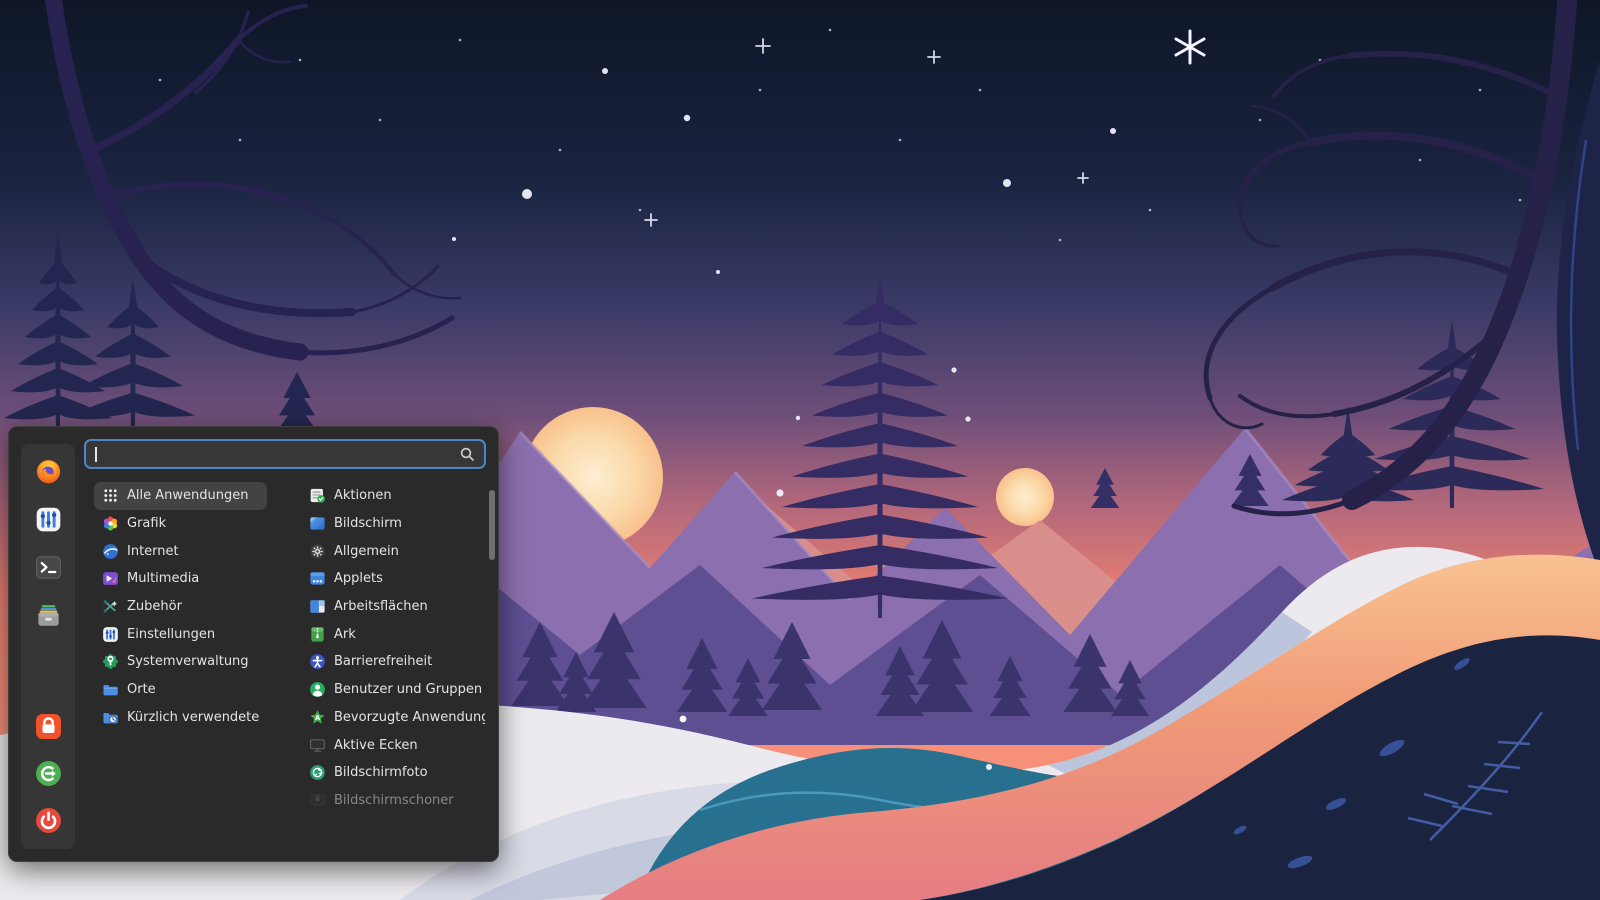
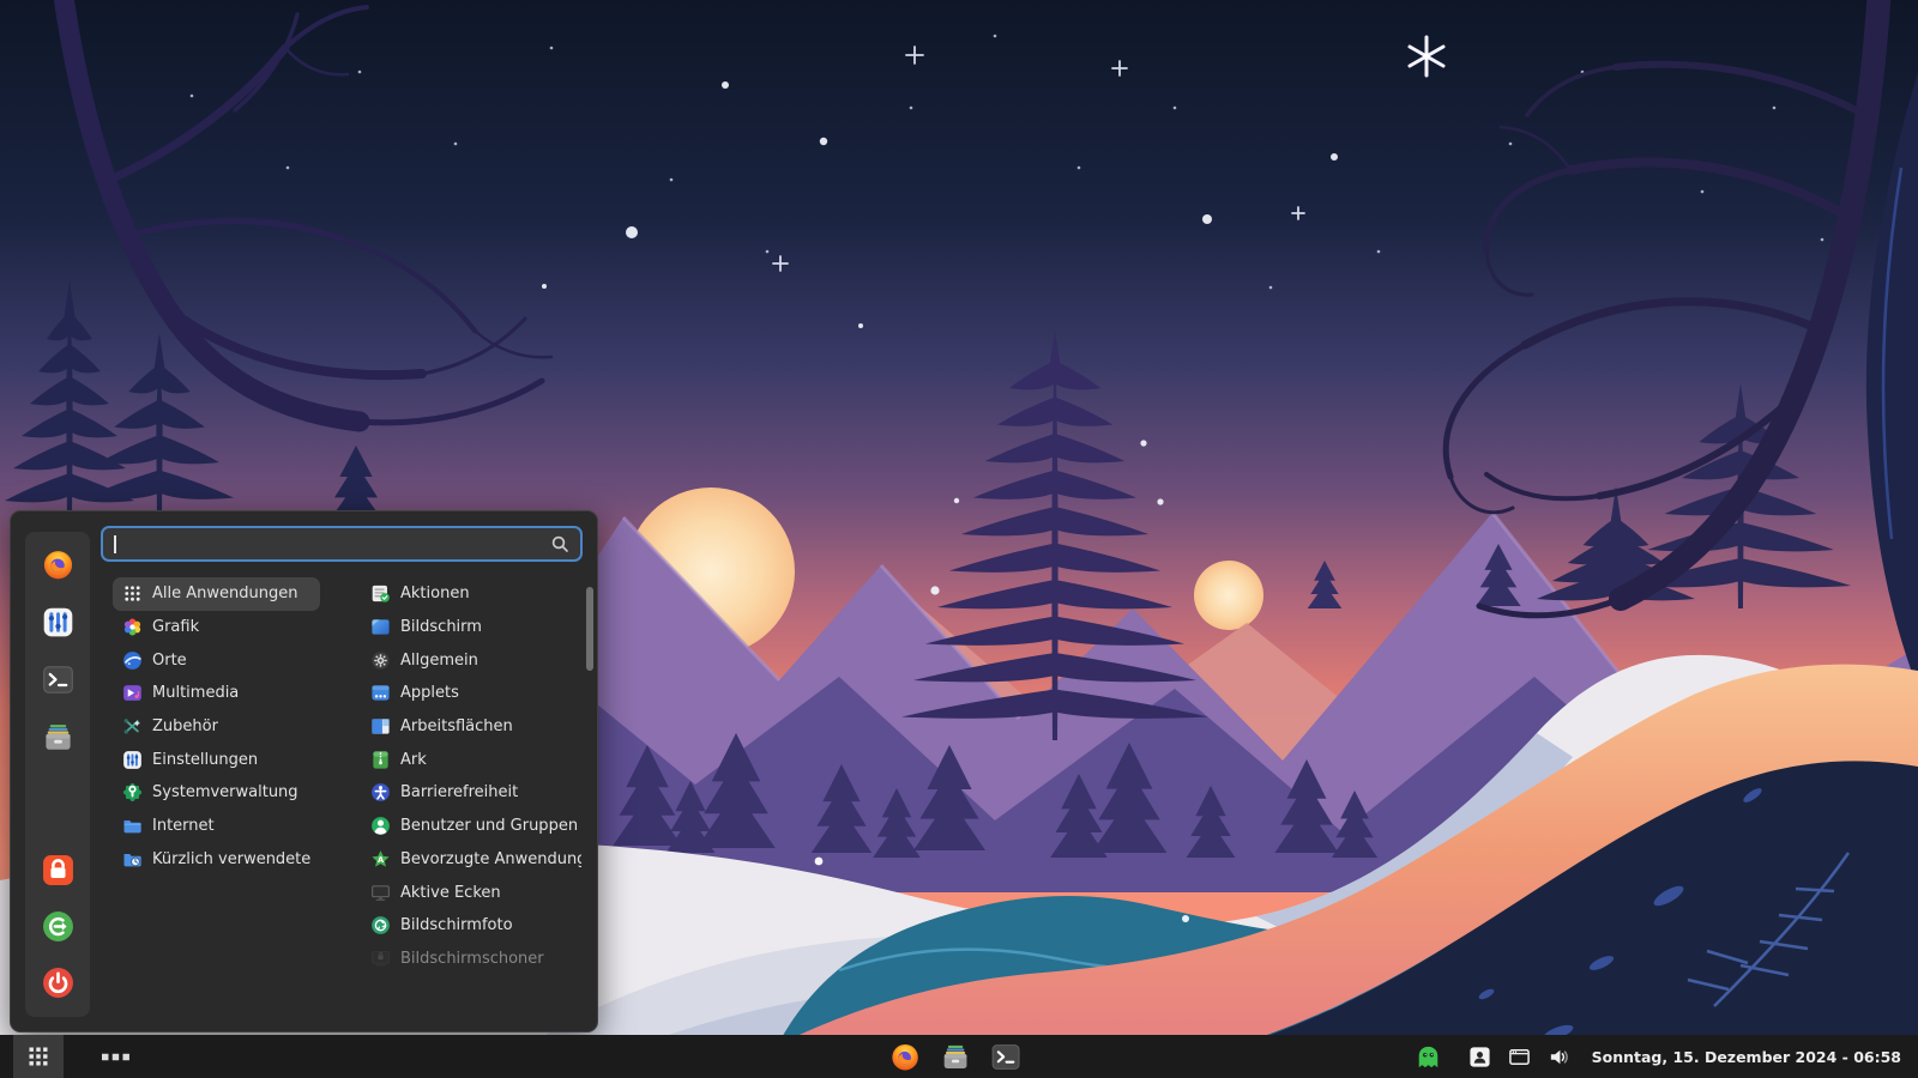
  Alle Anwendungen
  Grafik
- Internet
+ Orte
  Multimedia
  Zubehör
  Einstellungen
  Systemverwaltung
- Orte
+ Internet
  Aktionen
  Bildschirm
  Allgemein
  Applets
  Arbeitsflächen
  Ark
  Barrierefreiheit
  Benutzer und Gruppen
  A
  Bevorzugte Anwendun
  Aktive Ecken
  Bildschirmfoto
  Bildschirmschoner
+ Sonntag, 15. Dezember 2024 - 06:58
